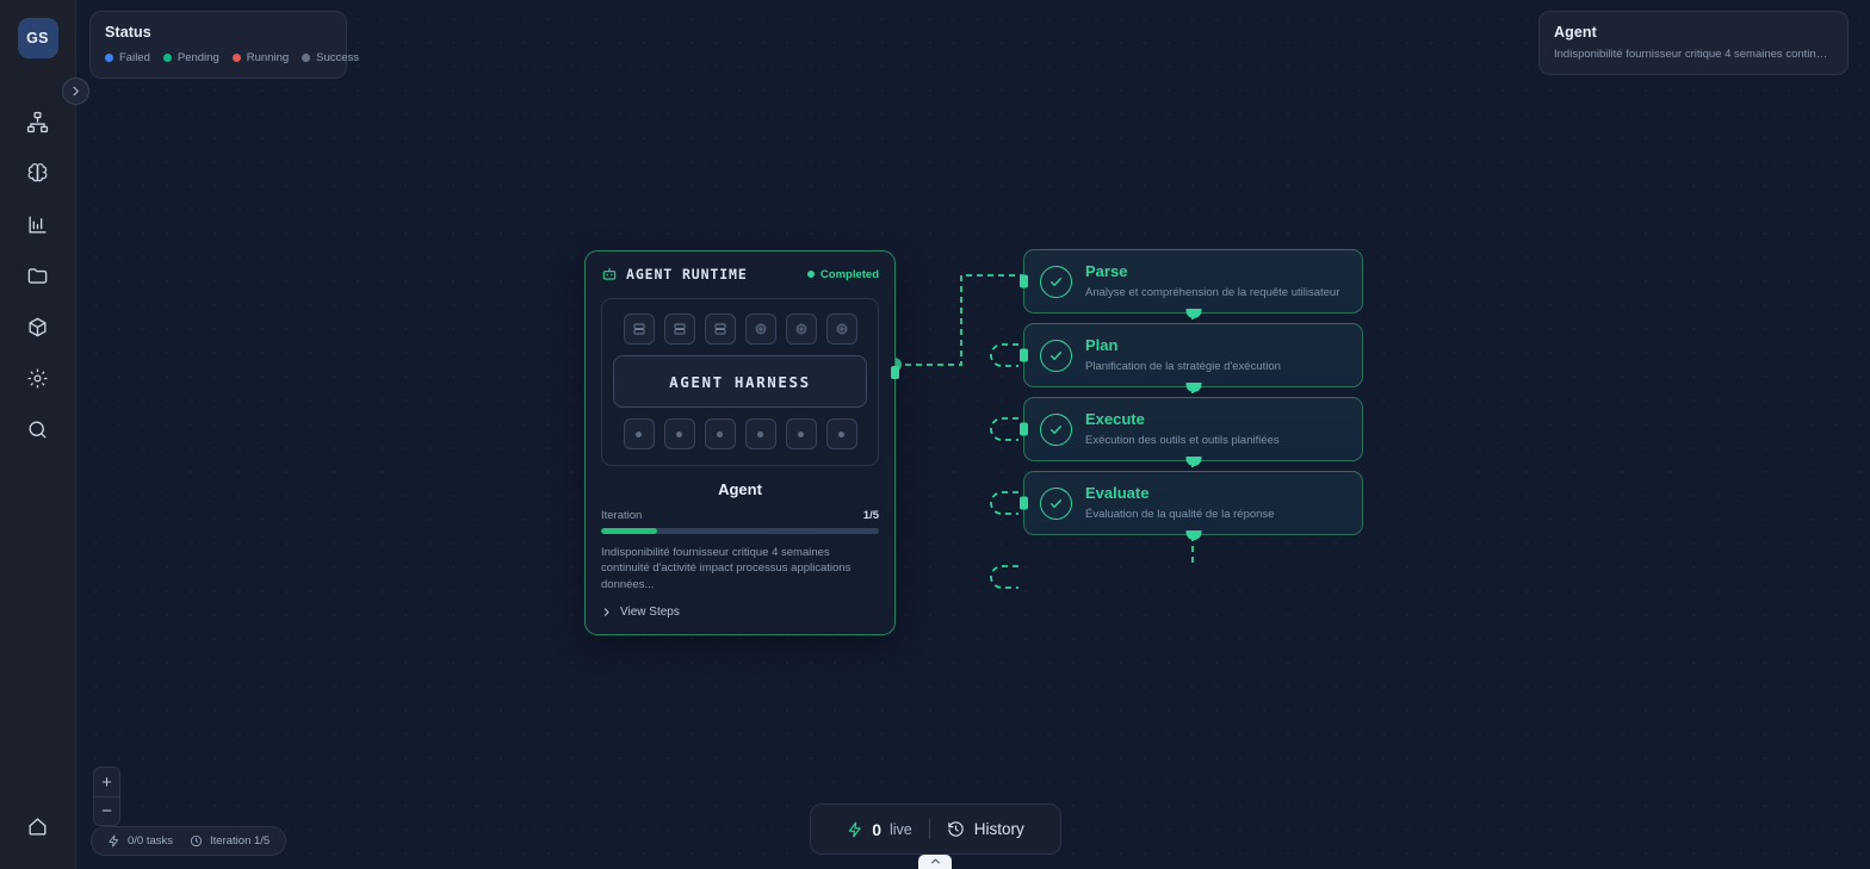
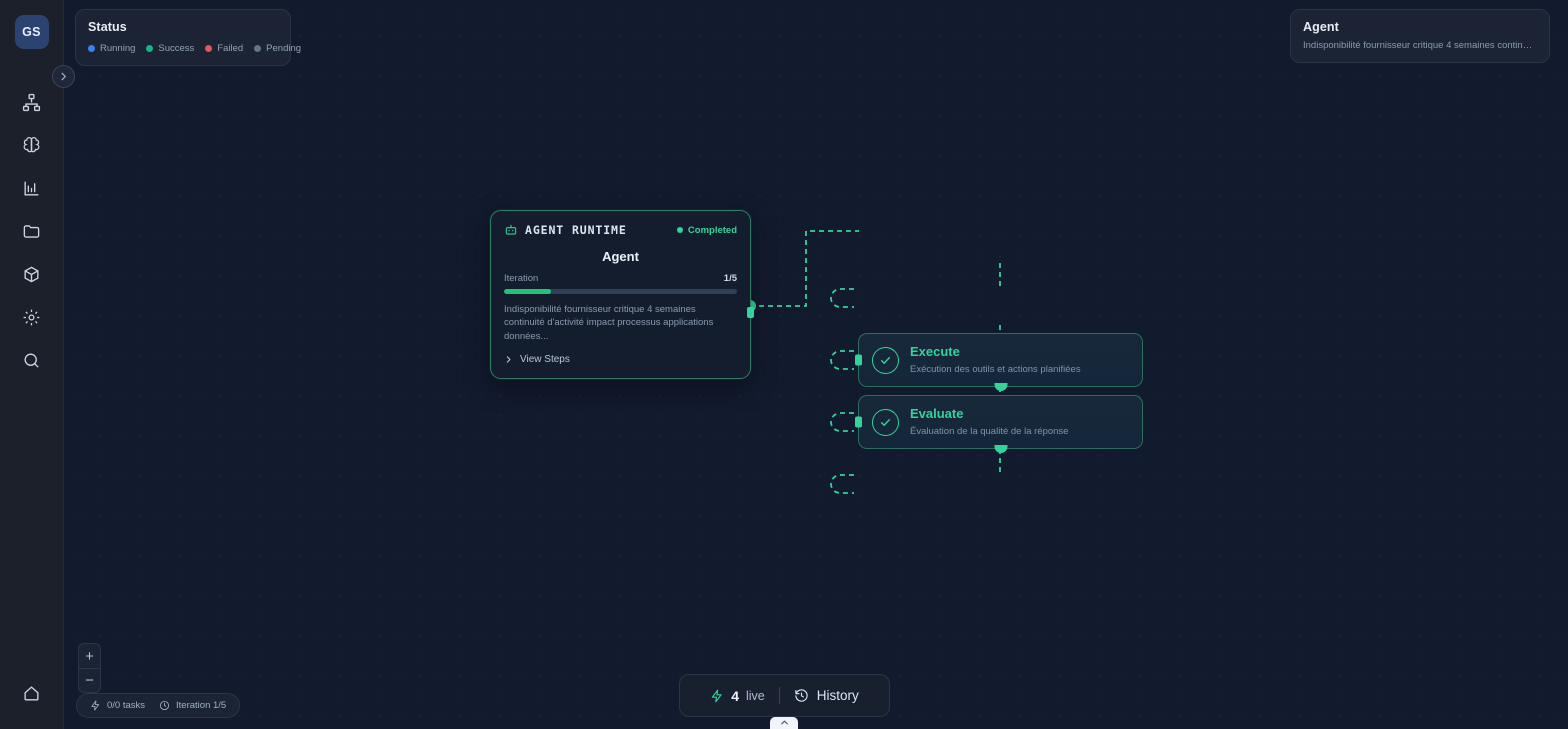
  GS
  Status
- Failed
+ Running
- Pending
+ Success
- Running
+ Failed
- Success
+ Pending
  Agent
  Indisponibilité fournisseur critique 4 semaines continuité
  AGENT RUNTIME
  Completed
- AGENT HARNESS
  Agent
  Iteration
  1/5
  Indisponibilité fournisseur critique 4 semaines continuité d'activité impact processus applications données...
  View Steps
- Parse
- Analyse et compréhension de la requête utilisateur
- Plan
- Planification de la stratégie d'exécution
  Execute
- Exécution des outils et outils planifiées
+ Exécution des outils et actions planifiées
  Evaluate
  Évaluation de la qualité de la réponse
  +
  −
  0/0 tasks
  Iteration 1/5
- 0
+ 4
  live
  History
